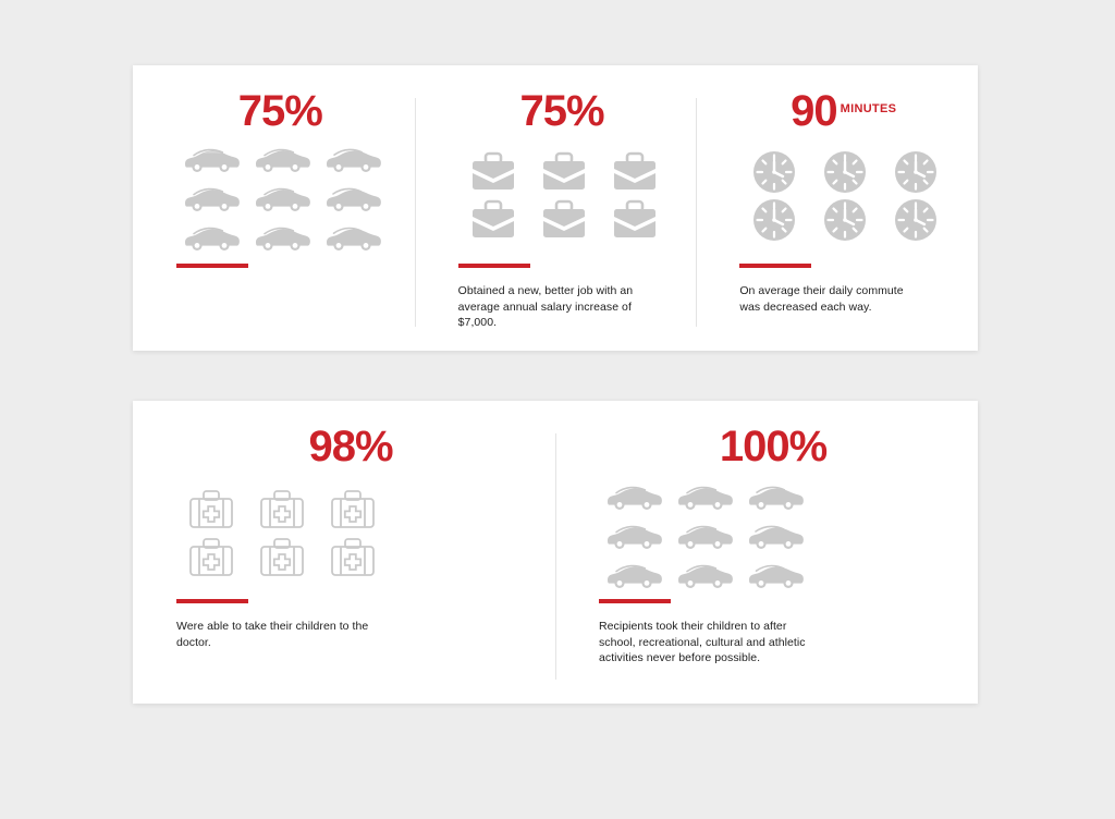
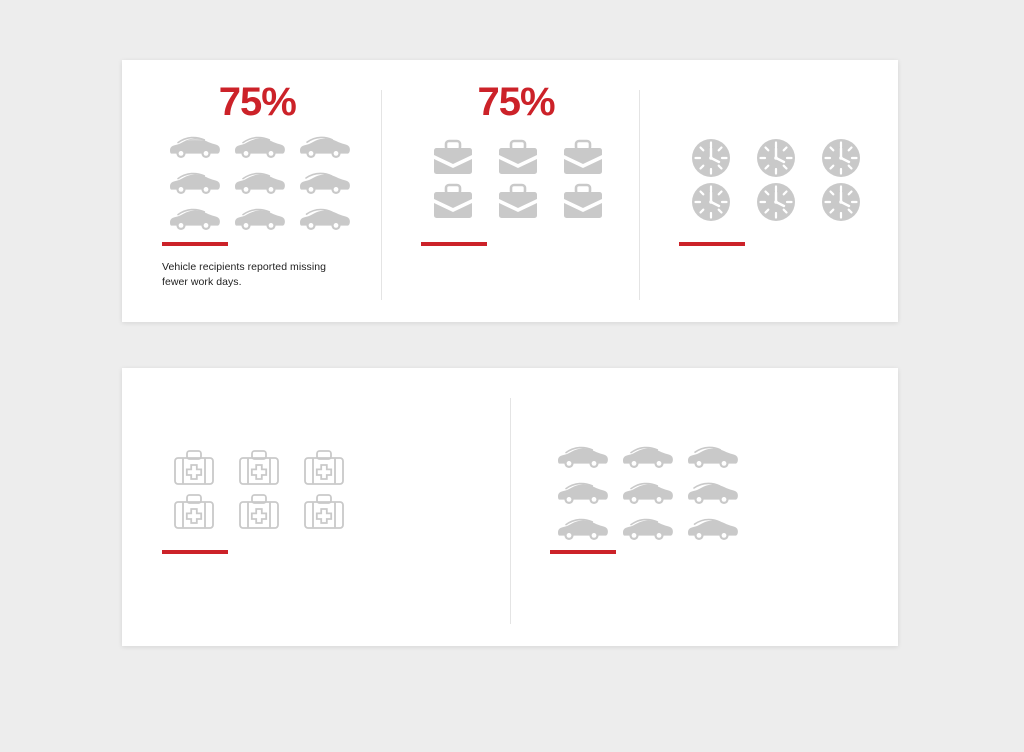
  75%
+ Vehicle recipients reported missing fewer work days.
  75%
- Obtained a new, better job with an average annual salary increase of $7,000.
- 90 MINUTES
- On average their daily commute was decreased each way.
- 98%
- Were able to take their children to the doctor.
- 100%
- Recipients took their children to after school, recreational, cultural and athletic activities never before possible.
